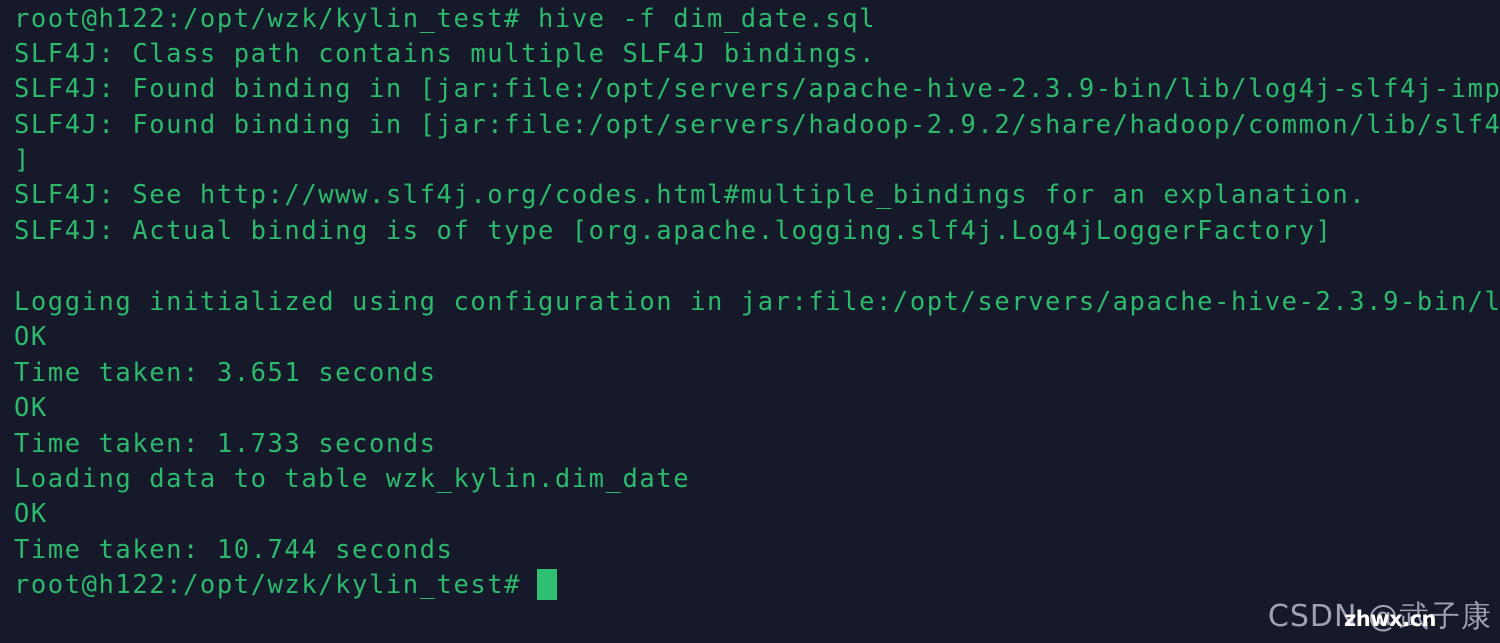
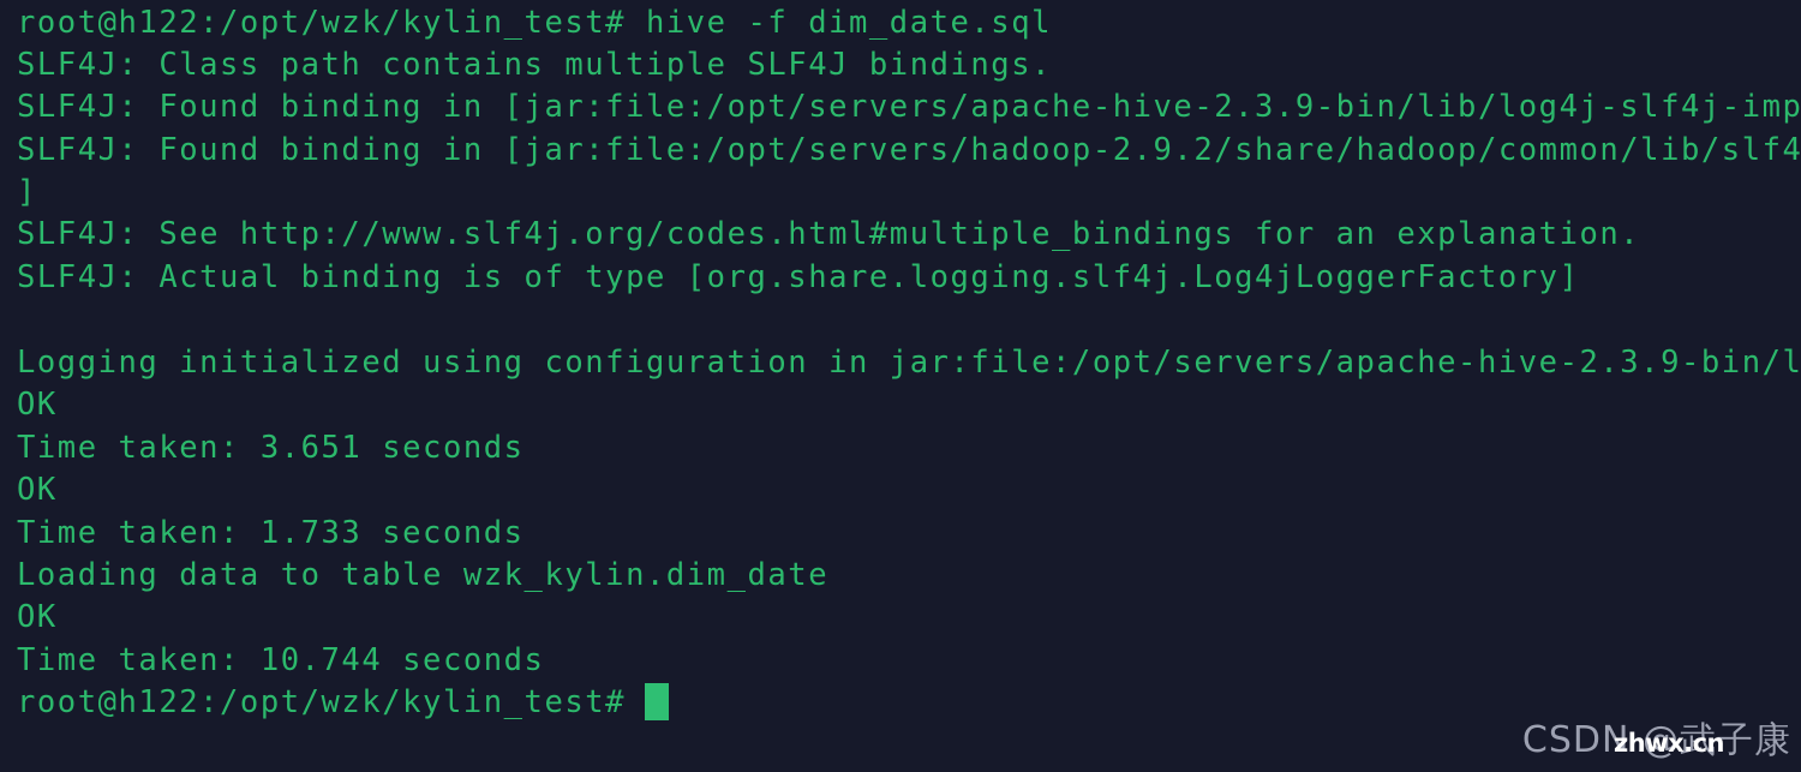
  root@h122:/opt/wzk/kylin_test# hive -f dim_date.sql
  SLF4J: Class path contains multiple SLF4J bindings.
  SLF4J: Found binding in [jar:file:/opt/servers/apache-hive-2.3.9-bin/lib/log4j-slf4j-imp
  SLF4J: Found binding in [jar:file:/opt/servers/hadoop-2.9.2/share/hadoop/common/lib/slf4
  ]
  SLF4J: See http://www.slf4j.org/codes.html#multiple_bindings for an explanation.
- SLF4J: Actual binding is of type [org.apache.logging.slf4j.Log4jLoggerFactory]
+ SLF4J: Actual binding is of type [org.share.logging.slf4j.Log4jLoggerFactory]
  Logging initialized using configuration in jar:file:/opt/servers/apache-hive-2.3.9-bin/l
  OK
  Time taken: 3.651 seconds
  OK
  Time taken: 1.733 seconds
  Loading data to table wzk_kylin.dim_date
  OK
  Time taken: 10.744 seconds
  root@h122:/opt/wzk/kylin_test#
  CSDN @武子康
  zhwx.cn
